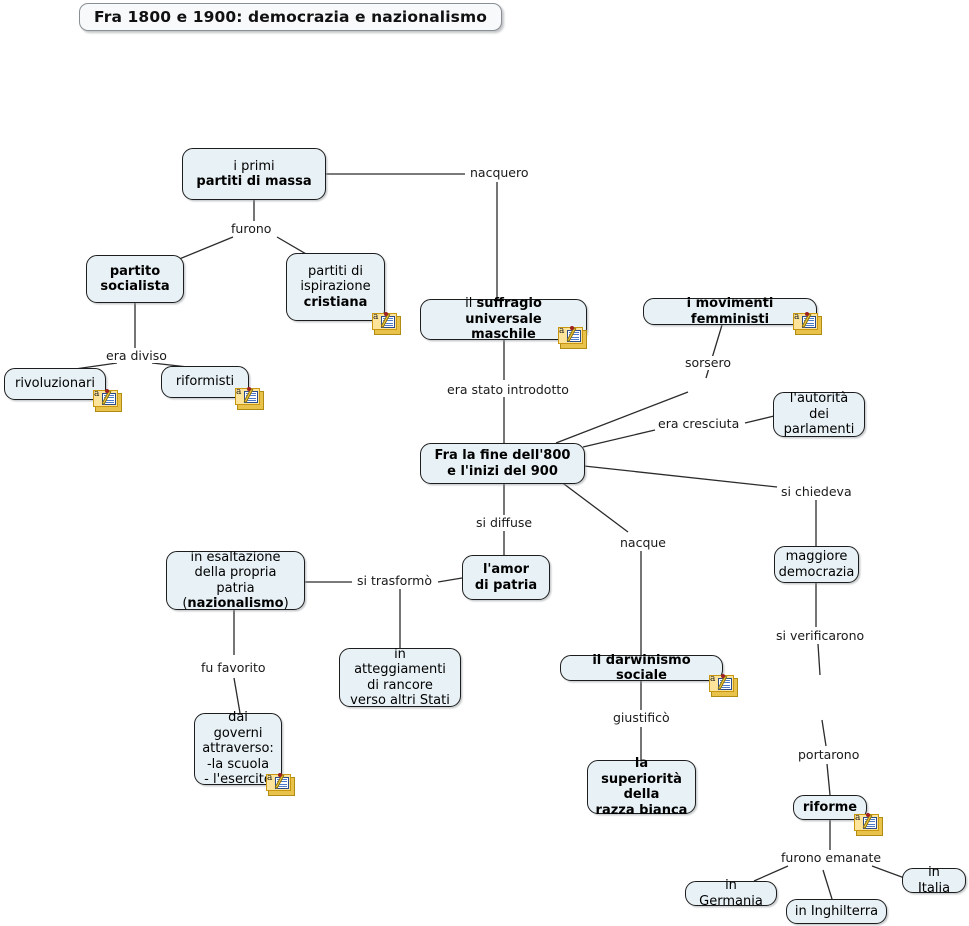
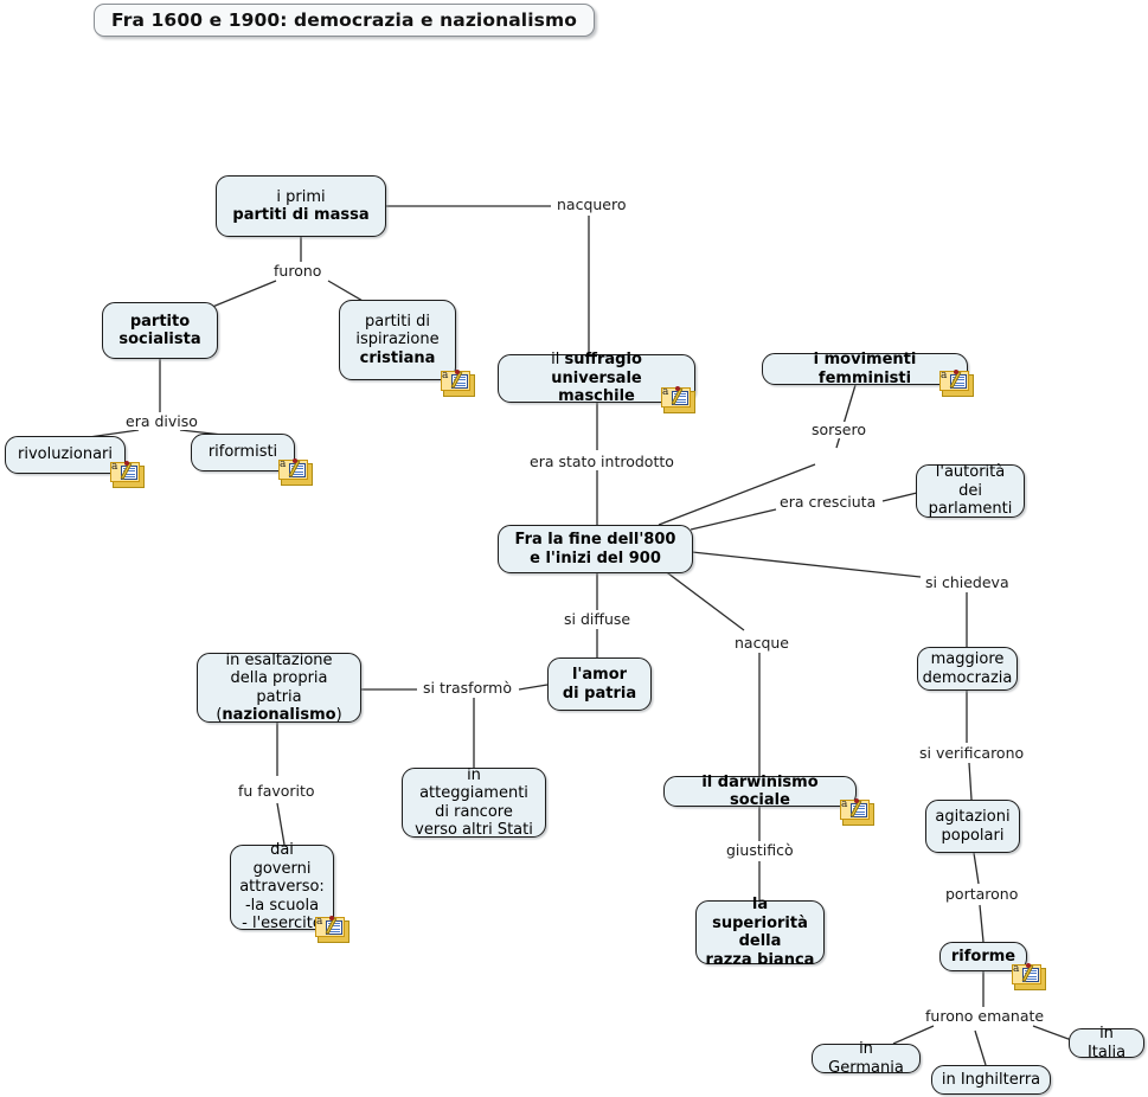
- Fra 1800 e 1900: democrazia e nazionalismo
+ Fra 1600 e 1900: democrazia e nazionalismo
  i primi
  partiti di massa
  partito
  socialista
  partiti di
  ispirazione
  cristiana
  a
  rivoluzionari
  a
  riformisti
  a
  il suffragio universale
  maschile
  a
  i movimenti femministi
  a
  l'autorità dei
  parlamenti
  Fra la fine dell'800
  e l'inizi del 900
  in esaltazione
  della propria patria
  (nazionalismo)
  l'amor
  di patria
  in atteggiamenti
  di rancore
  verso altri Stati
  dai governi
  attraverso:
  -la scuola
  - l'esercit
  a
  il darwinismo sociale
  a
  la superiorità
  della
  razza bianca
  maggiore
  democrazia
+ agitazioni
+ popolari
  riforme
  a
  in Germania
  in Inghilterra
  in Italia
  nacquero
  furono
  era diviso
  sorsero
  era cresciuta
  era stato introdotto
  si chiedeva
  si diffuse
  nacque
  si trasformò
  fu favorito
  giustificò
  si verificarono
  portarono
  furono emanate
